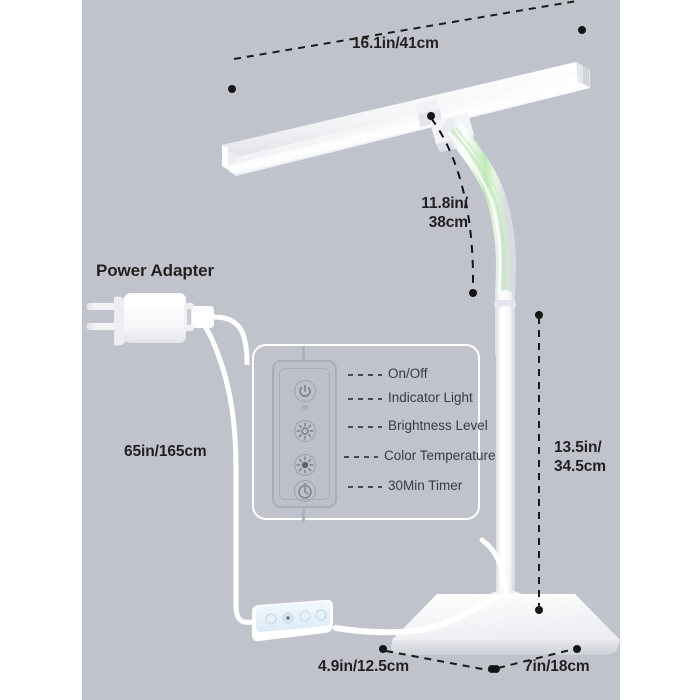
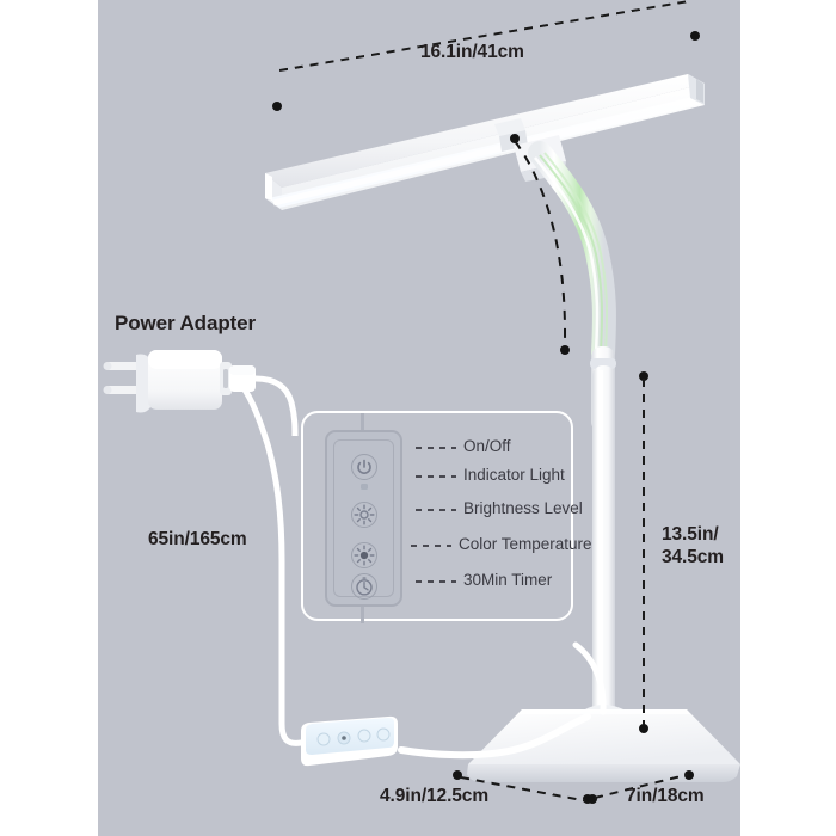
  16.1in/41cm
- 11.8in/
- 38cm
  65in/165cm
  13.5in/
  34.5cm
  4.9in/12.5cm
  7in/18cm
  Power Adapter
  On/Off
  Indicator Light
  Brightness Level
  Color Temperature
  30Min Timer
